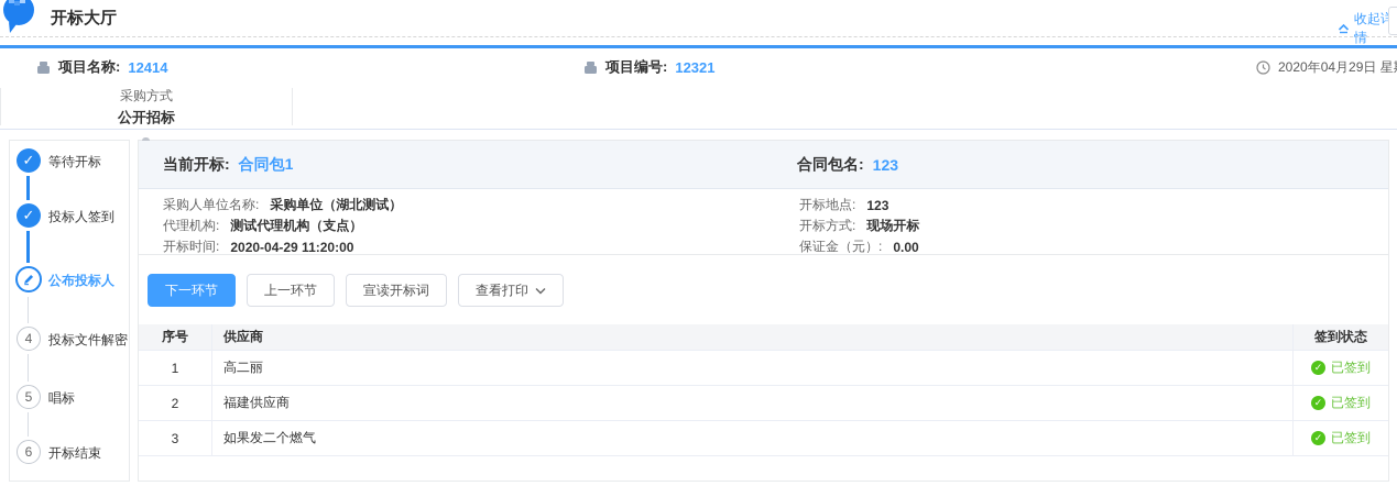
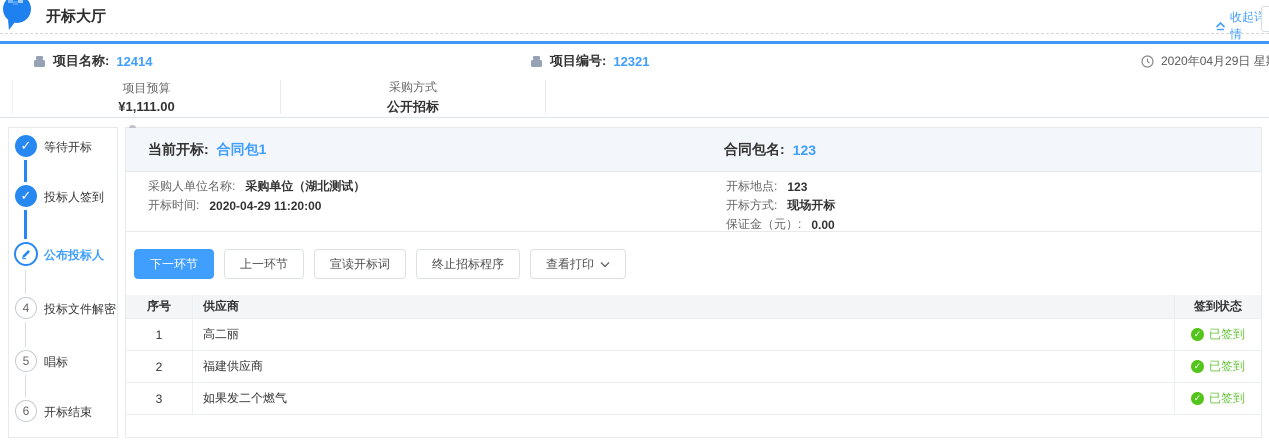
  开标大厅
  收起详情
  项目名称:
  12414
  项目编号:
  12321
  2020年04月29日 星
+ 项目预算
+ ¥1,111.00
  采购方式
  公开招标
  ✓
  等待开标
  ✓
  投标人签到
  公布投标人
  4
  投标文件解密
  5
  唱标
  6
  开标结束
  当前开标:
  合同包1
  合同包名:
  123
  采购人单位名称:
  采购单位（湖北测试）
- 代理机构:
- 测试代理机构（支点）
  开标时间:
  2020-04-29 11:20:00
  开标地点:
  123
  开标方式:
  现场开标
  保证金（元）:
  0.00
  下一环节
  上一环节
  宣读开标词
+ 终止招标程序
  查看打印
  序号
  供应商
  签到状态
  1
  高二丽
  ✓
  已签到
  2
  福建供应商
  ✓
  已签到
  3
  如果发二个燃气
  ✓
  已签到
